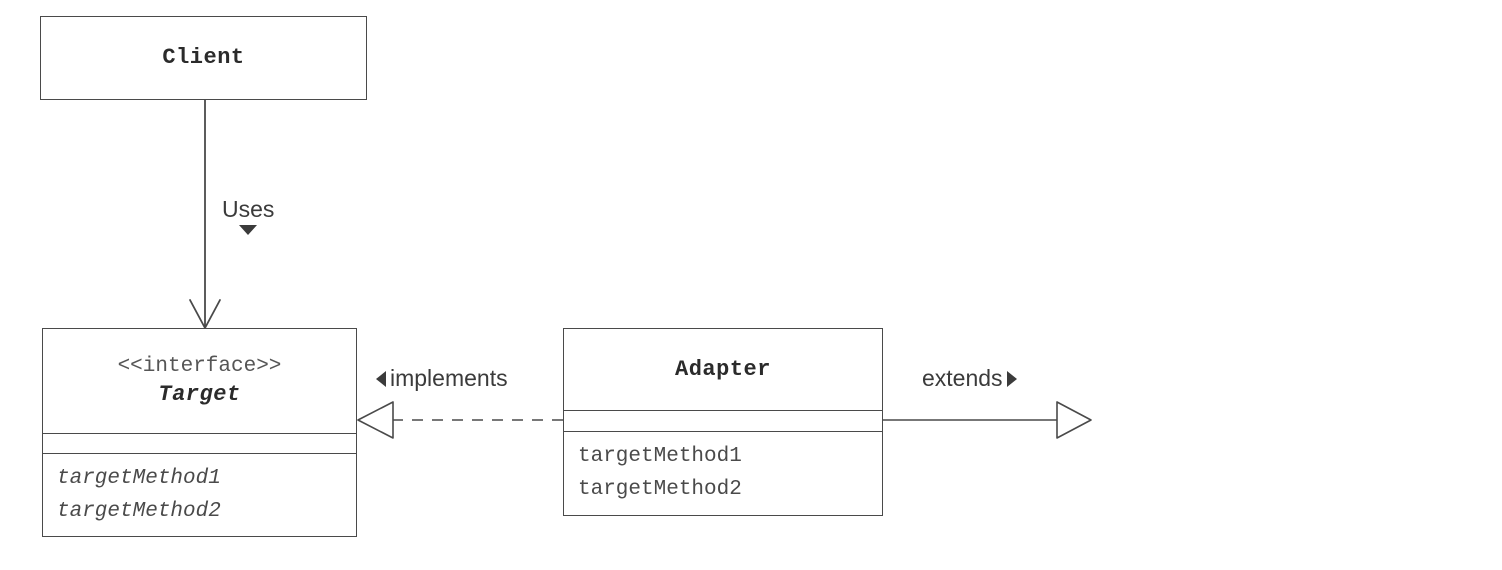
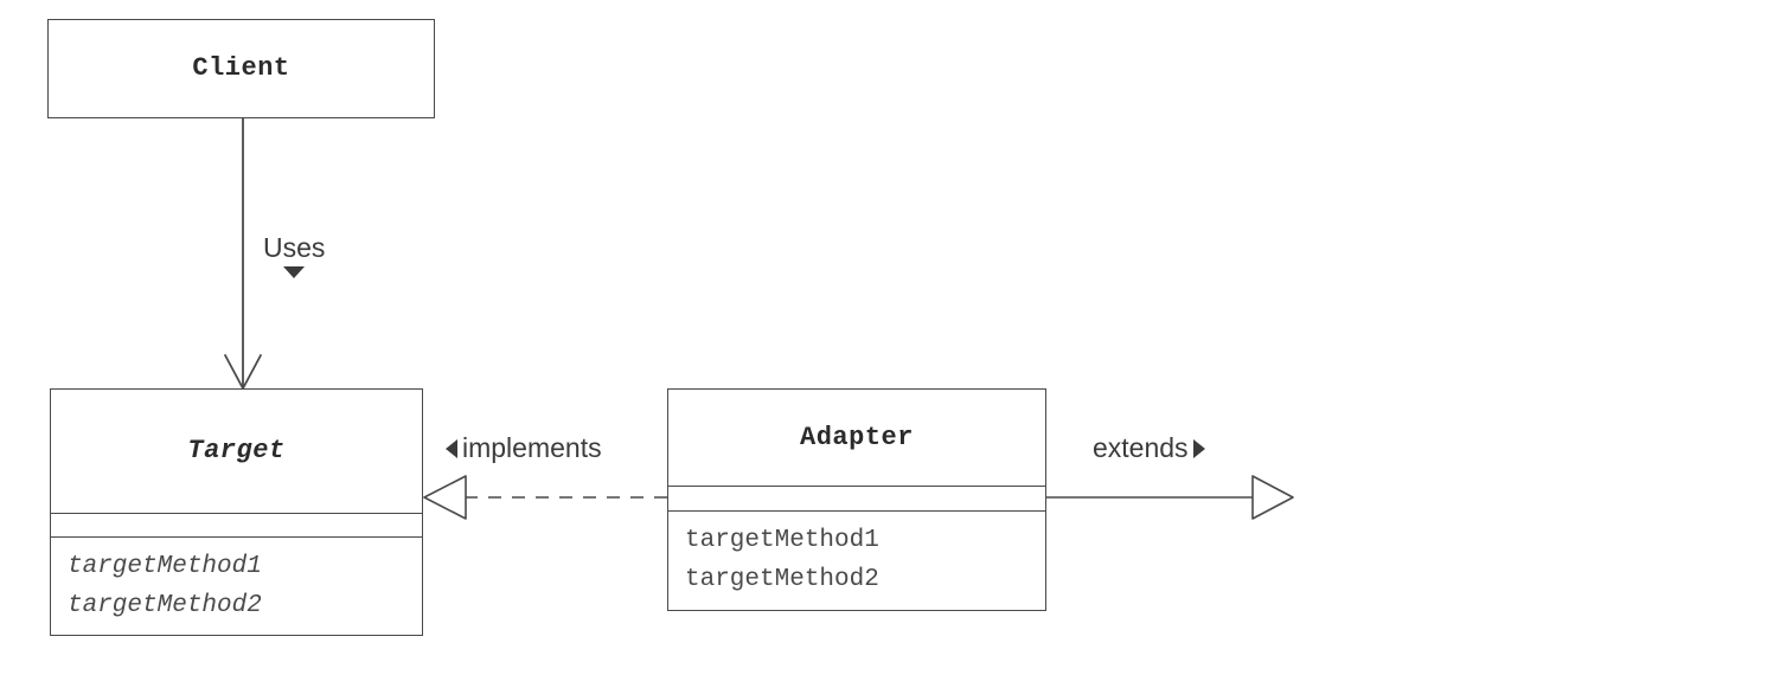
  Client
- <<interface>>
  Target
  targetMethod1
  targetMethod2
  Adapter
  targetMethod1
  targetMethod2
  Uses
  implements
  extends
